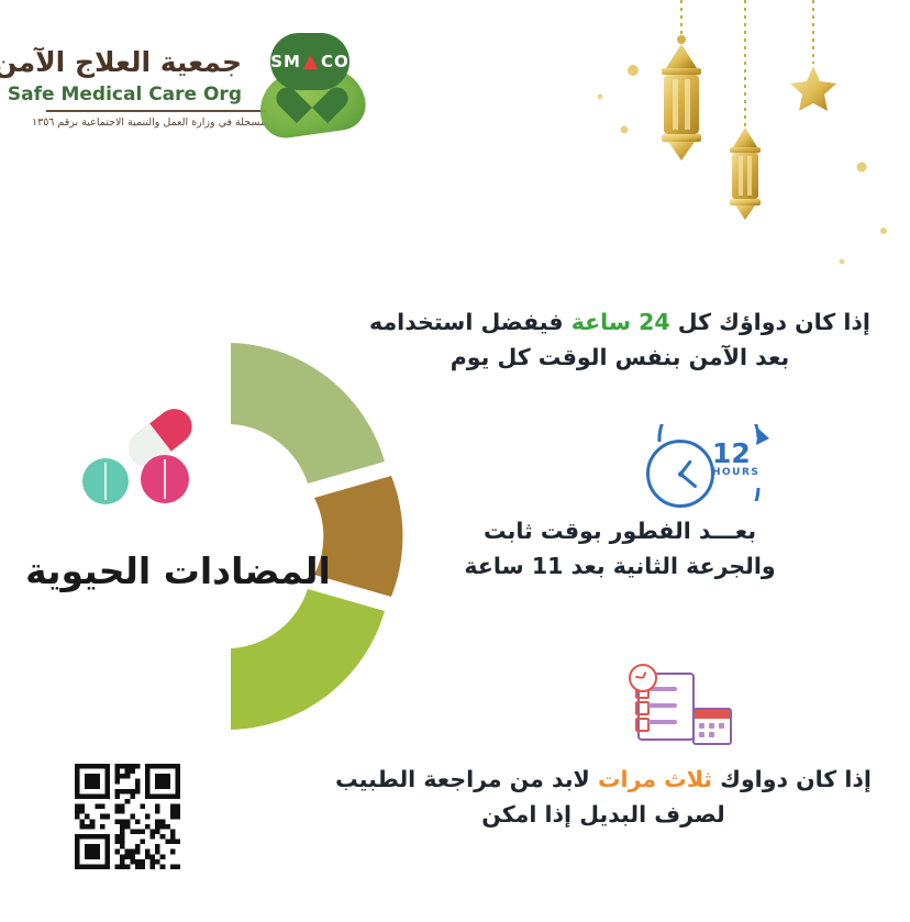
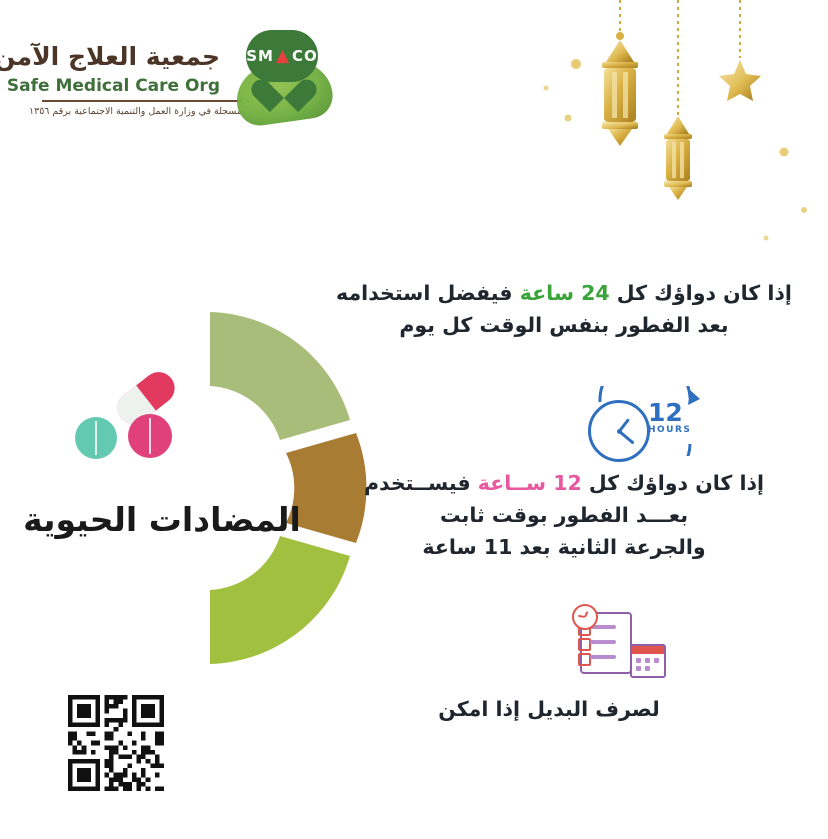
  جمعية العلاج الآمن
  Safe Medical Care Org
  سجلة في وزارة العمل والتنمية الاجتماعية برقم ١٣٥٦
  SM
  ▲
  CO
  المضادات الحيوية
  إذا كان دواؤك كل 24 ساعة فيفضل استخدامه
- بعد الآمن بنفس الوقت كل يوم
+ بعد الفطور بنفس الوقت كل يوم
  12
  HOURS
+ إذا كان دواؤك كل 12 ســاعة فيســتخدم
  بعـــد الفطور بوقت ثابت
  والجرعة الثانية بعد 11 ساعة
- إذا كان دواوك ثلاث مرات لابد من مراجعة الطبيب
  لصرف البديل إذا امكن
